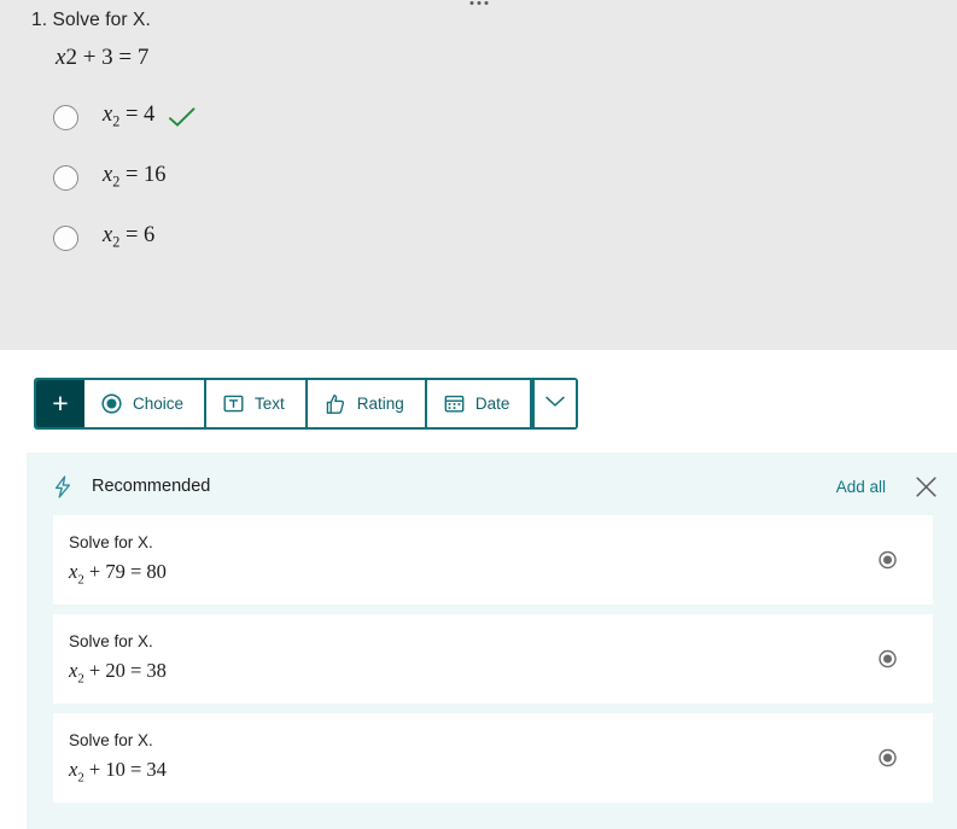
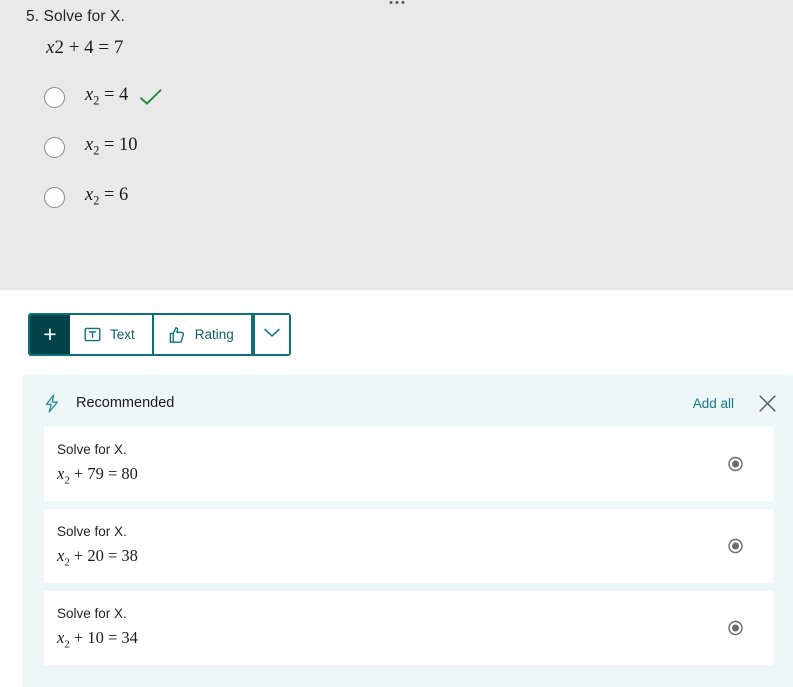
- 1. Solve for X.
+ 5. Solve for X.
- x2 + 3 = 7
+ x2 + 4 = 7
  x2 = 4
- x2 = 16
+ x2 = 10
  x2 = 6
  +
- Choice
  Text
  Rating
- Date
  Recommended
  Add all
  Solve for X.
  x2 + 79 = 80
  Solve for X.
  x2 + 20 = 38
  Solve for X.
  x2 + 10 = 34
